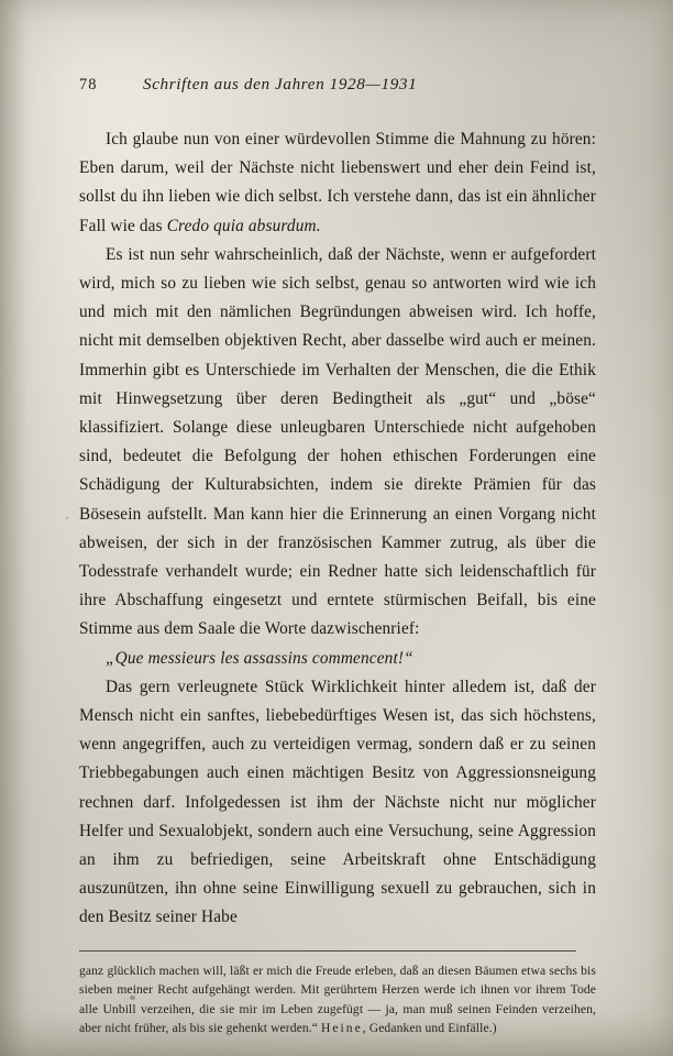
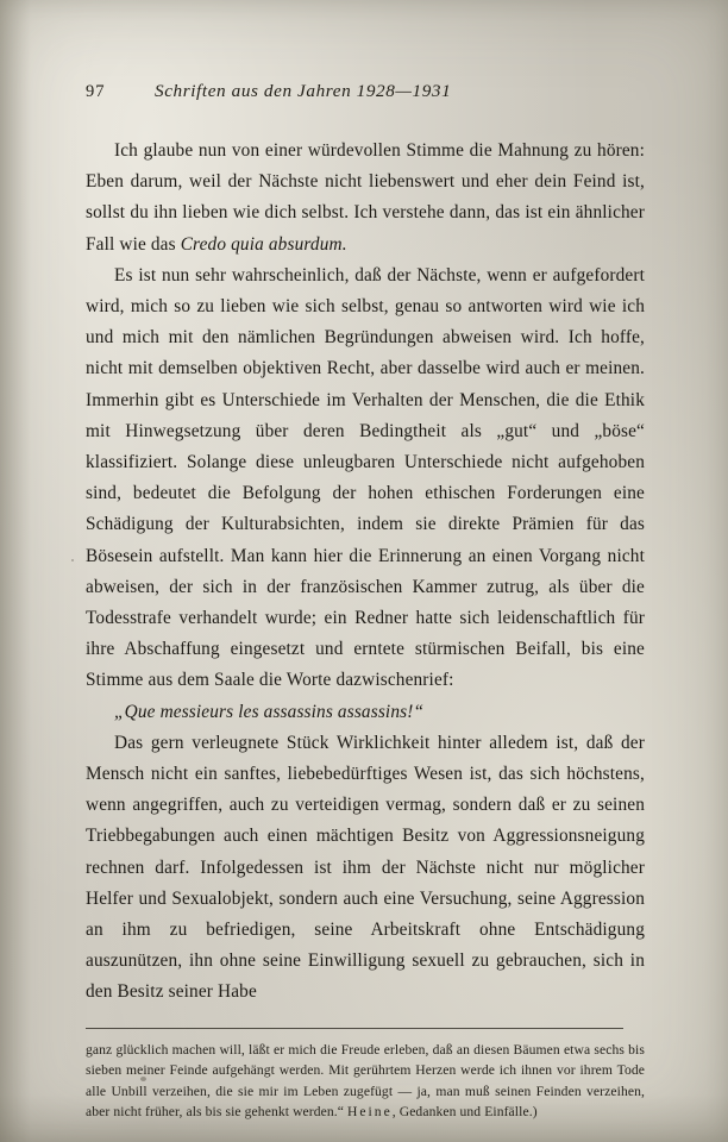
- 78
+ 97
  Schriften aus den Jahren 1928—1931
  Ich glaube nun von einer würdevollen Stimme die Mahnung zu hören: Eben darum, weil der Nächste nicht liebenswert und eher dein Feind ist, sollst du ihn lieben wie dich selbst. Ich verstehe dann, das ist ein ähnlicher Fall wie das Credo quia absurdum.
  Es ist nun sehr wahrscheinlich, daß der Nächste, wenn er aufgefordert wird, mich so zu lieben wie sich selbst, genau so antworten wird wie ich und mich mit den nämlichen Begründungen abweisen wird. Ich hoffe, nicht mit demselben objektiven Recht, aber dasselbe wird auch er meinen. Immerhin gibt es Unterschiede im Verhalten der Menschen, die die Ethik mit Hinwegsetzung über deren Bedingtheit als „gut“ und „böse“ klassifiziert. Solange diese unleugbaren Unterschiede nicht aufgehoben sind, bedeutet die Befolgung der hohen ethischen Forderungen eine Schädigung der Kulturabsichten, indem sie direkte Prämien für das Bösesein aufstellt. Man kann hier die Erinnerung an einen Vorgang nicht abweisen, der sich in der französischen Kammer zutrug, als über die Todesstrafe verhandelt wurde; ein Redner hatte sich leidenschaftlich für ihre Abschaffung eingesetzt und erntete stürmischen Beifall, bis eine Stimme aus dem Saale die Worte dazwischenrief:
- „Que messieurs les assassins commencent!“
+ „Que messieurs les assassins assassins!“
  Das gern verleugnete Stück Wirklichkeit hinter alledem ist, daß der Mensch nicht ein sanftes, liebebedürftiges Wesen ist, das sich höchstens, wenn angegriffen, auch zu verteidigen vermag, sondern daß er zu seinen Triebbegabungen auch einen mächtigen Besitz von Aggressionsneigung rechnen darf. Infolgedessen ist ihm der Nächste nicht nur möglicher Helfer und Sexualobjekt, sondern auch eine Versuchung, seine Aggression an ihm zu befriedigen, seine Arbeitskraft ohne Entschädigung auszunützen, ihn ohne seine Einwilligung sexuell zu gebrauchen, sich in den Besitz seiner Habe
- ganz glücklich machen will, läßt er mich die Freude erleben, daß an diesen Bäumen etwa sechs bis sieben meiner Recht aufgehängt werden. Mit gerührtem Herzen werde ich ihnen vor ihrem Tode alle Unbill verzeihen, die sie mir im Leben zugefügt — ja, man muß seinen Feinden verzeihen, aber nicht früher, als bis sie gehenkt werden.“ Heine, Gedanken und Einfälle.)
+ ganz glücklich machen will, läßt er mich die Freude erleben, daß an diesen Bäumen etwa sechs bis sieben meiner Feinde aufgehängt werden. Mit gerührtem Herzen werde ich ihnen vor ihrem Tode alle Unbill verzeihen, die sie mir im Leben zugefügt — ja, man muß seinen Feinden verzeihen, aber nicht früher, als bis sie gehenkt werden.“ Heine, Gedanken und Einfälle.)
